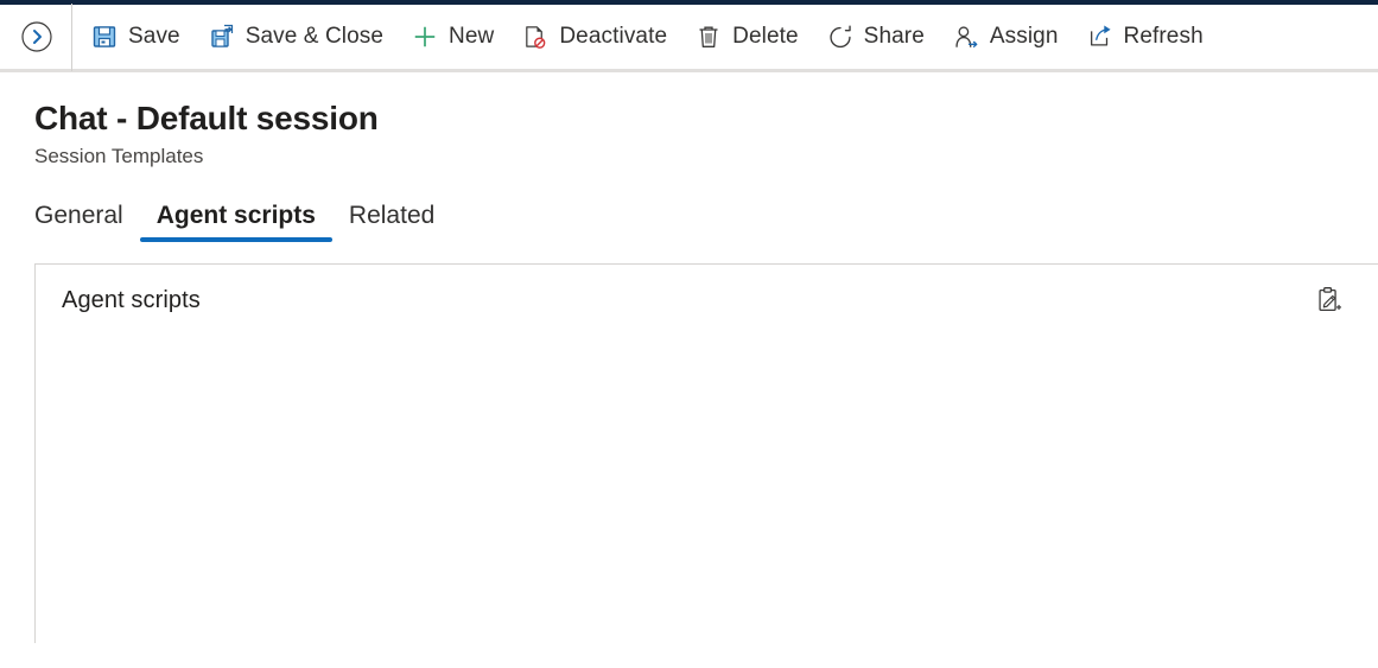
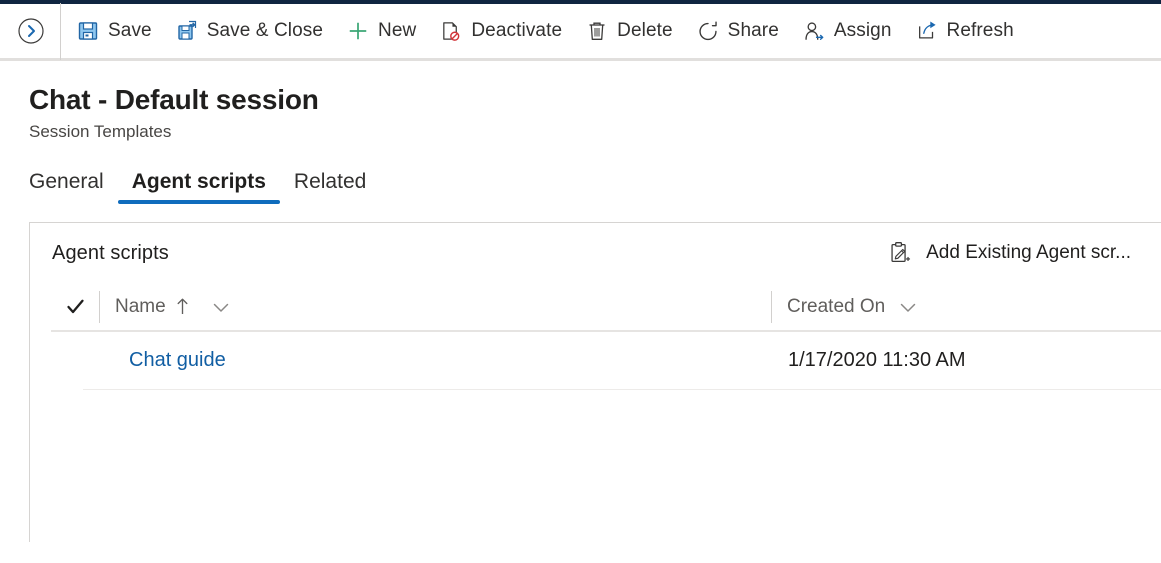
  Save
  Save & Close
  New
  Deactivate
  Delete
  Share
  Assign
  Refresh
  Chat - Default session
  Session Templates
  General
  Agent scripts
  Related
  Agent scripts
+ Add Existing Agent scr...
+ Name
+ Created On
+ Chat guide
+ 1/17/2020 11:30 AM
